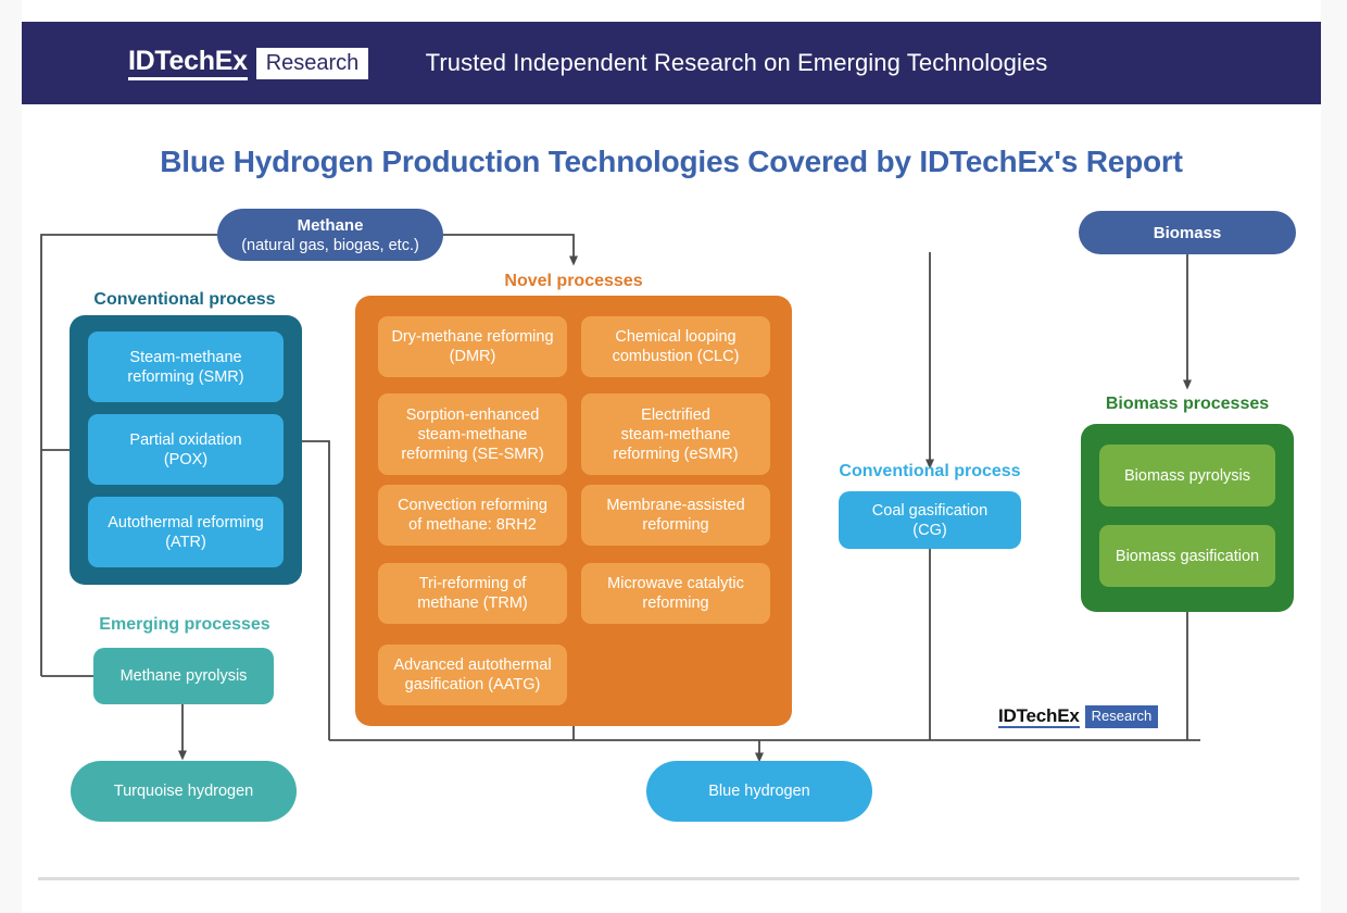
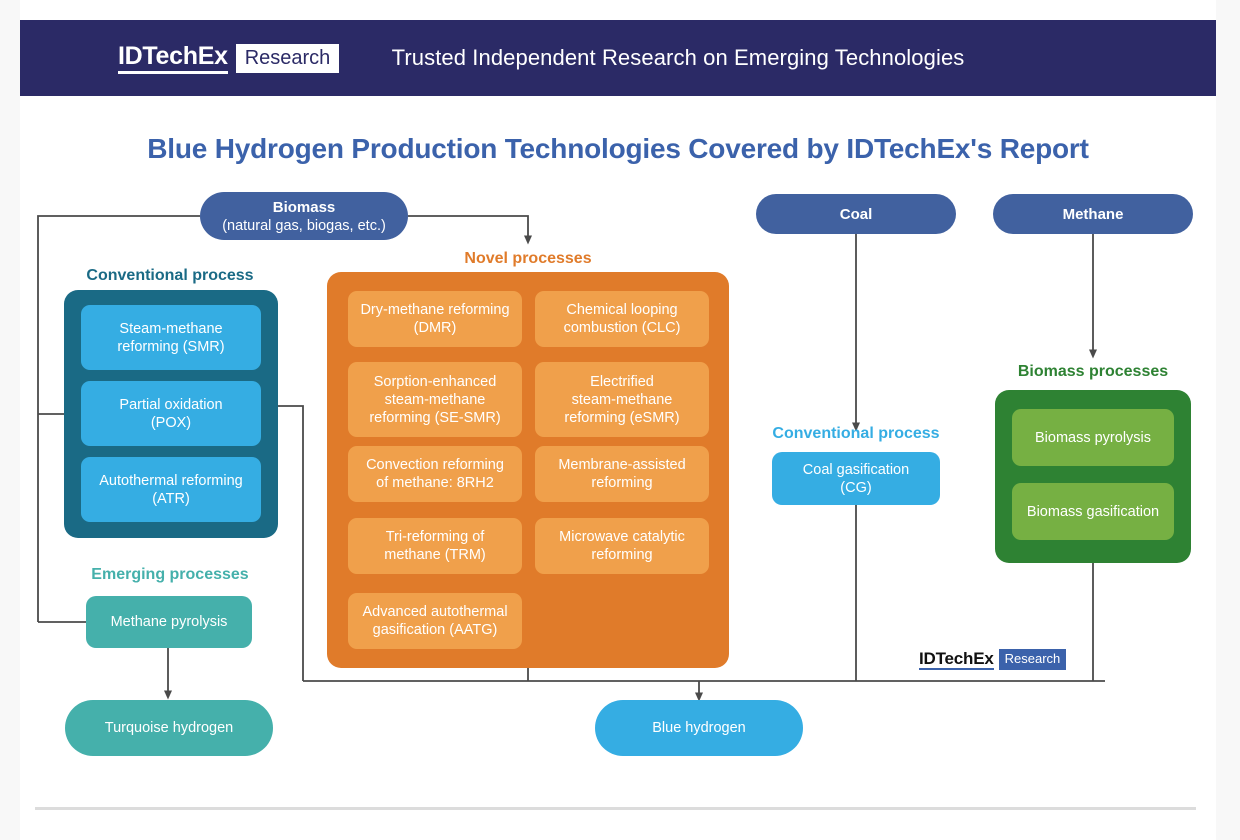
  Trusted Independent Research on Emerging Technologies
  IDTechEx
  Research
  Blue Hydrogen Production Technologies Covered by IDTechEx's Report
- Methane
+ Biomass
  (natural gas, biogas, etc.)
+ Coal
- Biomass
+ Methane
  Conventional process
  Steam-methane
  reforming (SMR)
  Partial oxidation
  (POX)
  Autothermal reforming
  (ATR)
  Novel processes
  Dry-methane reforming
  (DMR)
  Sorption-enhanced
  steam-methane
  reforming (SE-SMR)
  Convection reforming
  of methane: 8RH2
  Tri-reforming of
  methane (TRM)
  Advanced autothermal
  gasification (AATG)
  Chemical looping
  combustion (CLC)
  Electrified
  steam-methane
  reforming (eSMR)
  Membrane-assisted
  reforming
  Microwave catalytic
  reforming
  Emerging processes
  Methane pyrolysis
  Conventional process
  Coal gasification
  (CG)
  Biomass processes
  Biomass pyrolysis
  Biomass gasification
  Turquoise hydrogen
  Blue hydrogen
  IDTechEx
  Research
